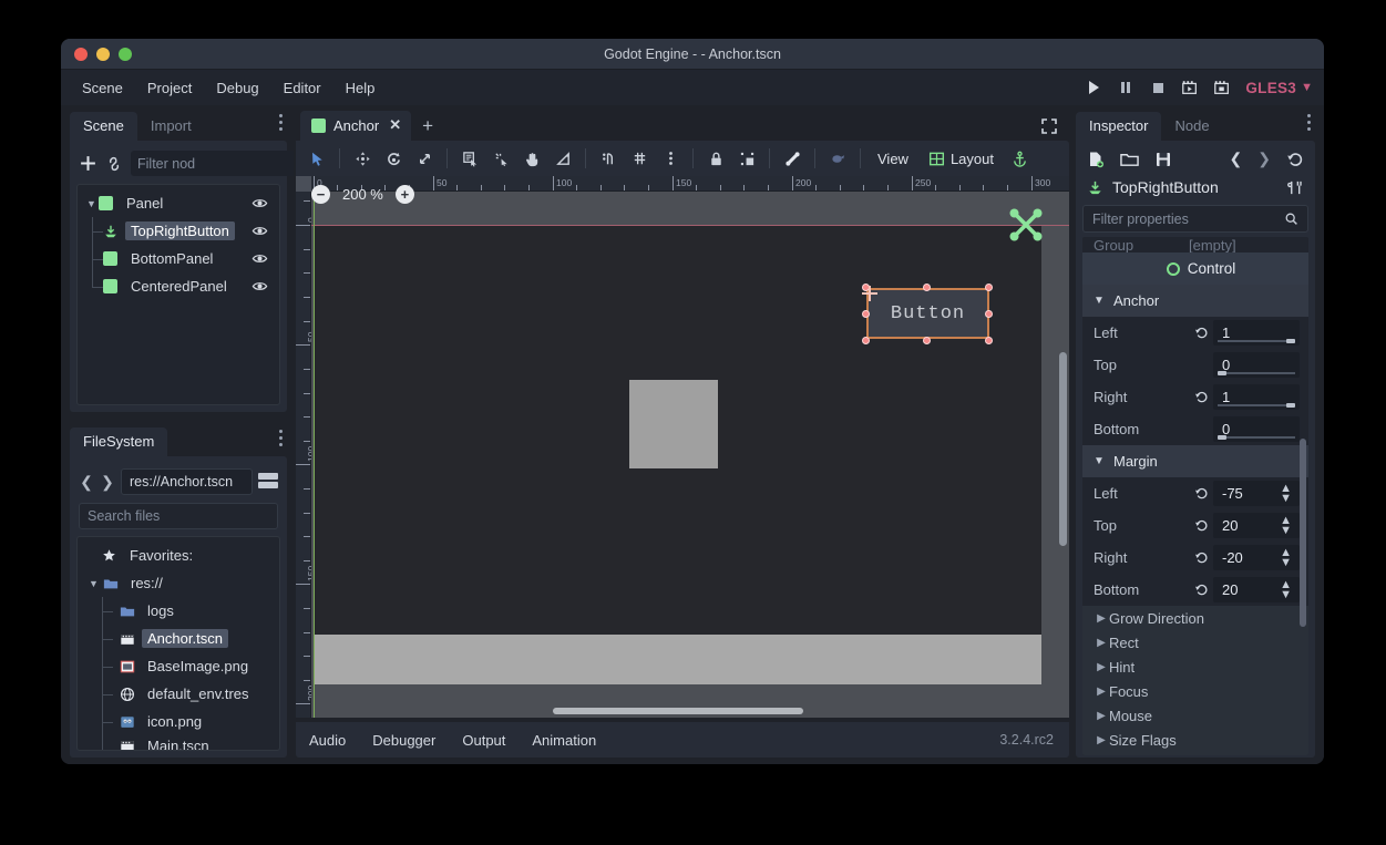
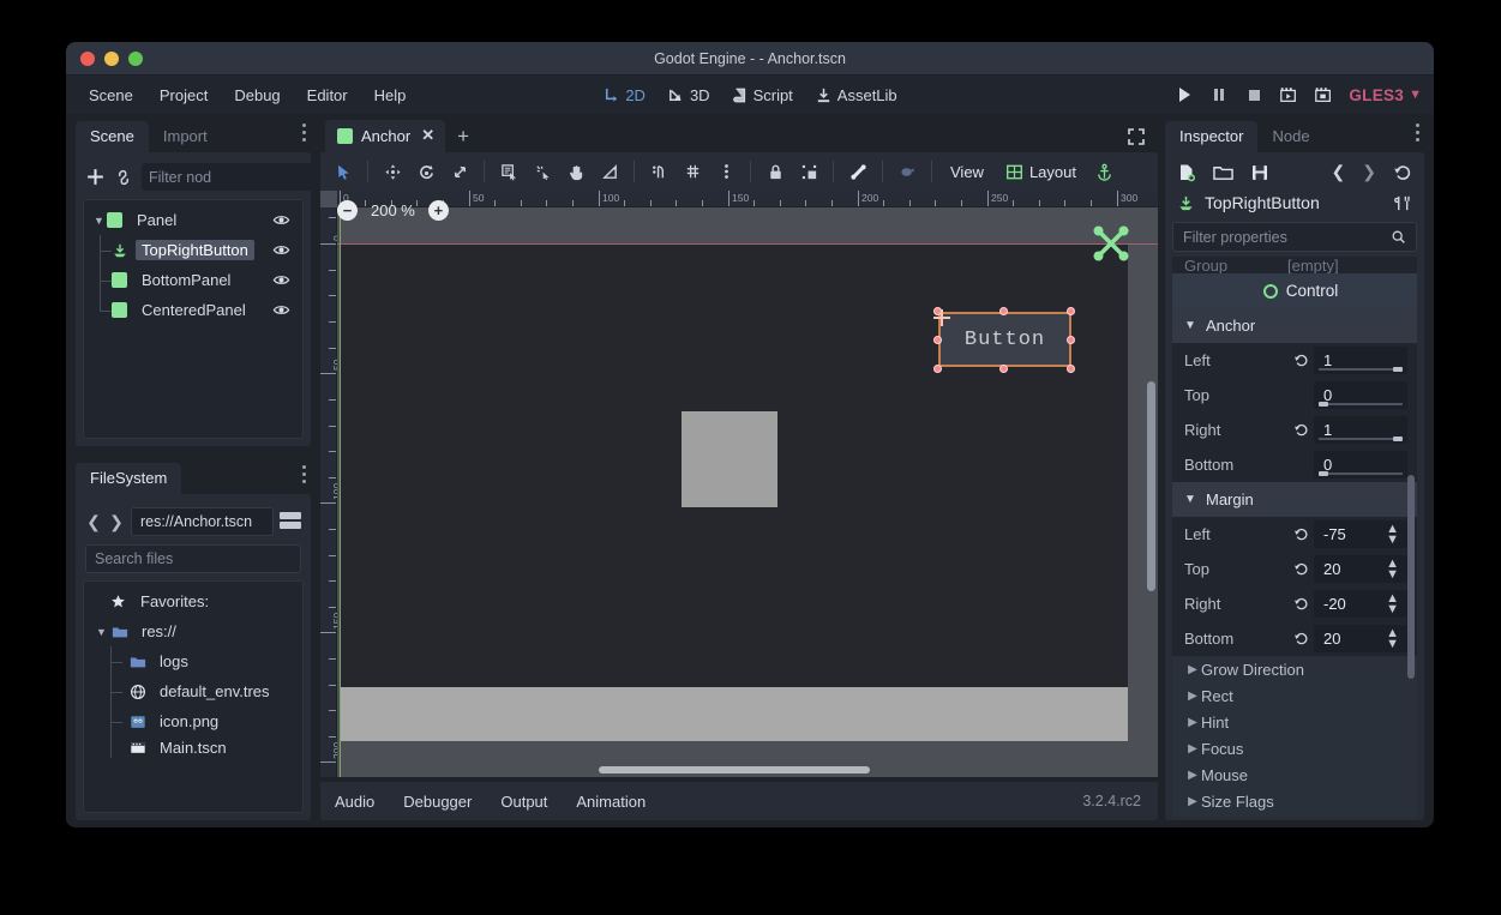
  Godot Engine - - Anchor.tscn
  Scene
  Project
  Debug
  Editor
  Help
+ 2D
+ 3D
+ Script
+ AssetLib
  GLES3
  ▼
  Scene
  Import
  Filter nod
  ▼
  Panel
  TopRightButton
  BottomPanel
  CenteredPanel
  FileSystem
  ❮
  ❯
  res://Anchor.tscn
  Search files
  Favorites:
  ▼
  res://
  logs
- Anchor.tscn
- BaseImage.png
  default_env.tres
  icon.png
  Main.tscn
  Anchor
  ✕
  +
  View
  Layout
  0
  50
  100
  150
  200
  250
  300
  Button
  −
  200 %
  +
  Audio
  Debugger
  Output
  Animation
  3.2.4.rc2
  Inspector
  Node
  ❮
  ❯
  TopRightButton
  Filter properties
  Group
  [empty]
  Control
  ▼
  Anchor
  Left
  1
  Top
  0
  Right
  1
  Bottom
  0
  ▼
  Margin
  Left
  -75
  ▲
  ▼
  Top
  20
  ▲
  ▼
  Right
  -20
  ▲
  ▼
  Bottom
  20
  ▲
  ▼
  ▶
  Grow Direction
  ▶
  Rect
  ▶
  Hint
  ▶
  Focus
  ▶
  Mouse
  ▶
  Size Flags
